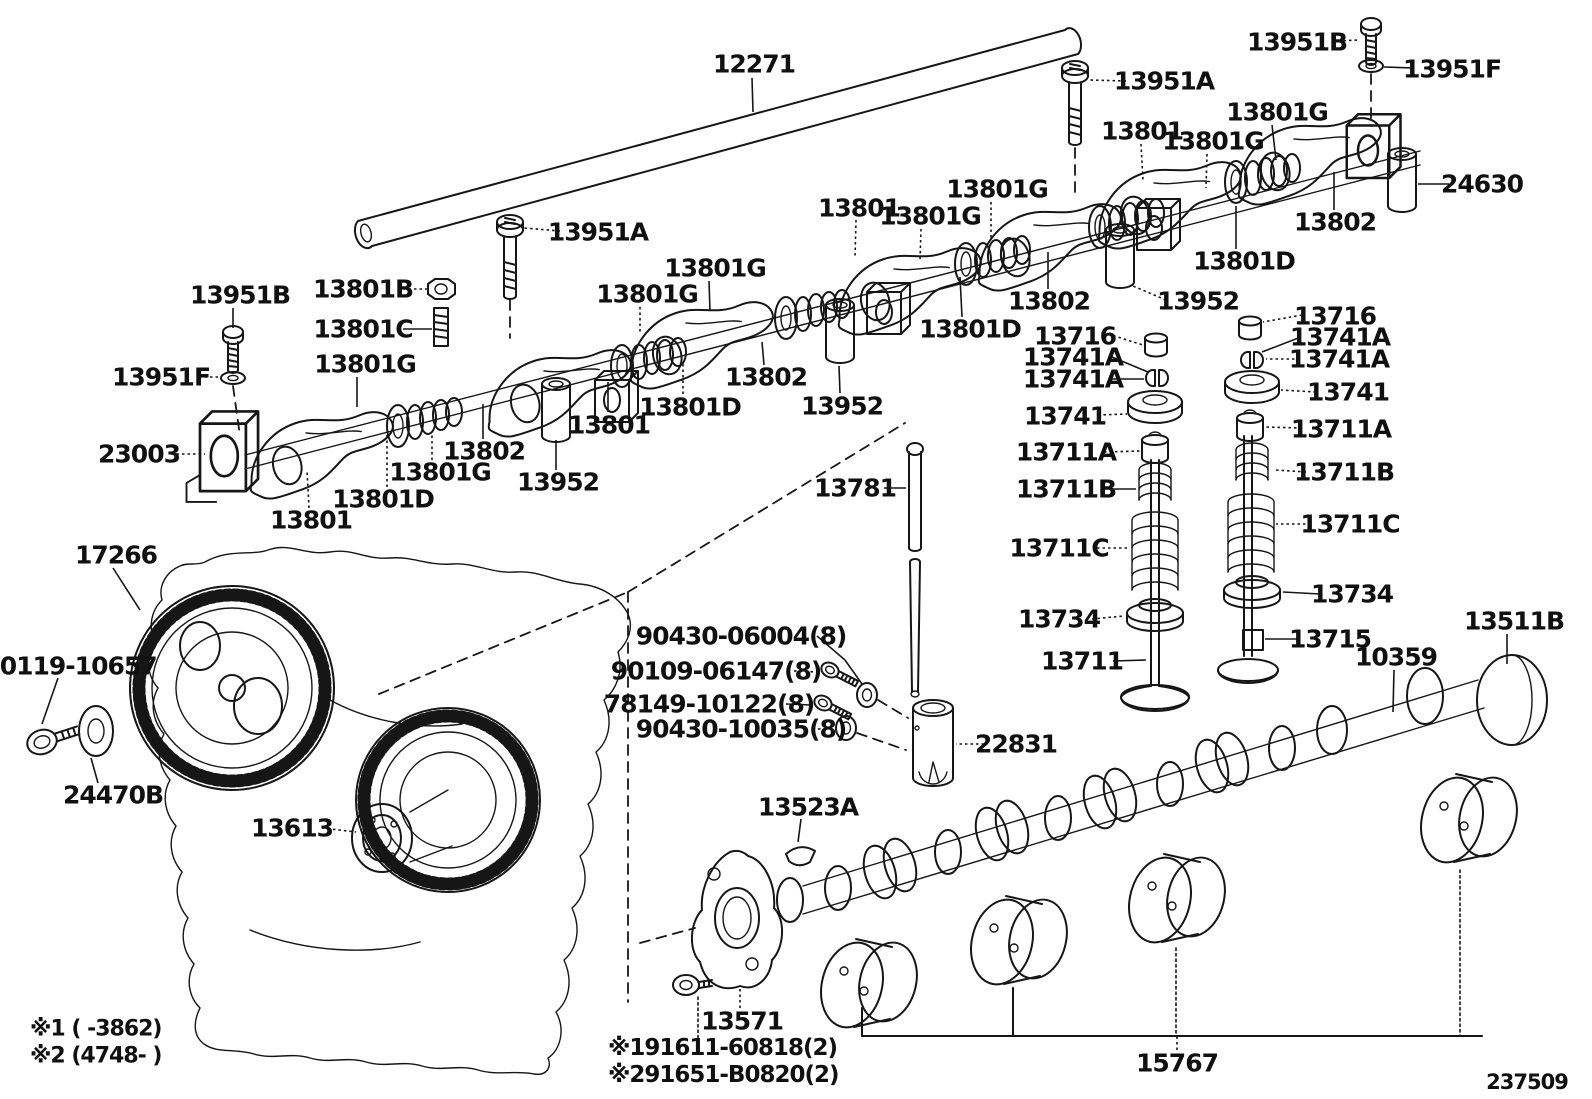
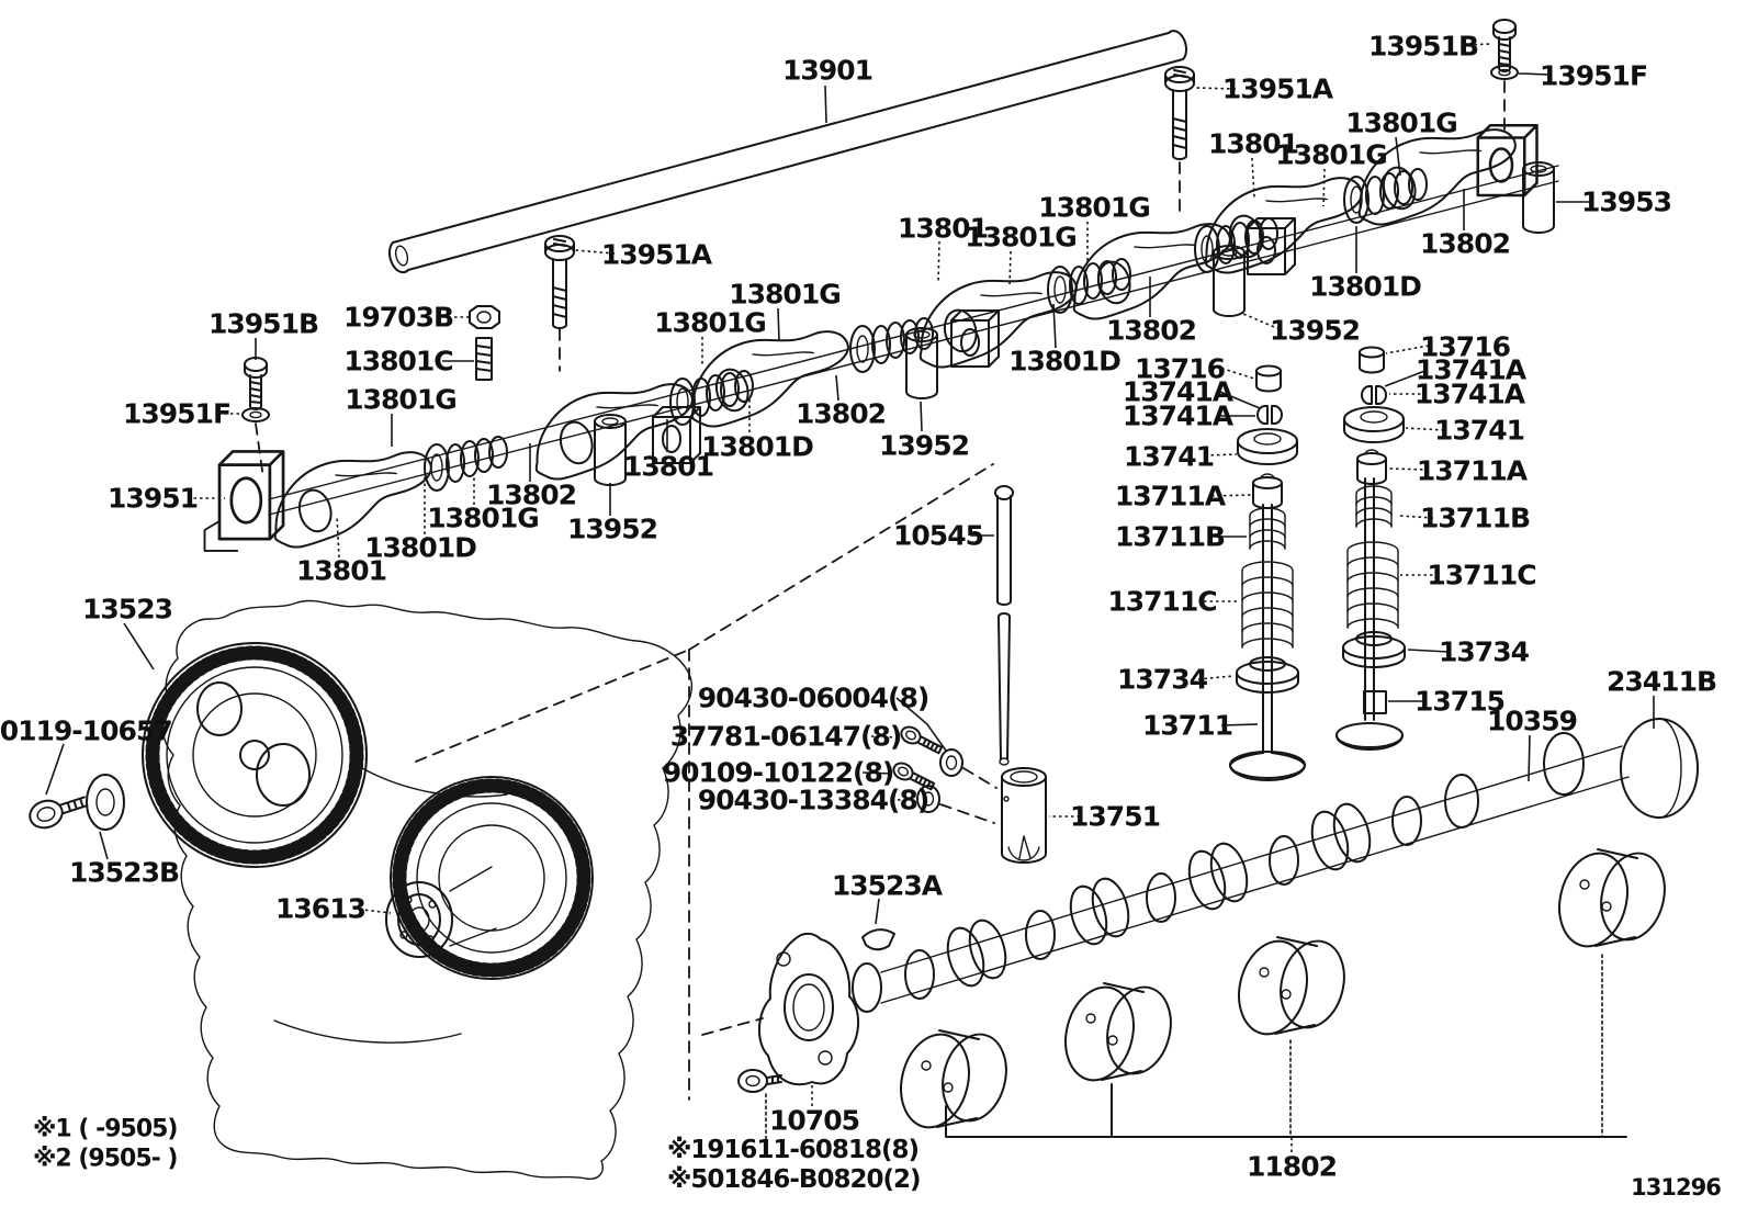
- 12271
+ 13901
  13951A
  13951B
  13951F
  13801G
  13801
  13801G
- 24630
+ 13953
  13802
  13801D
  13801G
  13801
  13801G
  13802
  13952
  13801D
  13951A
- 13801B
+ 19703B
  13801C
  13951B
  13951F
  13801G
- 23003
+ 13951
  13801
  13801D
  13801G
  13802
  13952
  13801
  13801D
  13801G
  13801G
  13802
  13952
- 13781
+ 10545
  13716
  13741A
  13741A
  13741
  13711A
  13711B
  13711C
  13734
  13711
  13716
  13741A
  13741A
  13741
  13711A
  13711B
  13711C
  13734
  13715
  10359
- 13511B
+ 23411B
- 17266
+ 13523
  0119-10657
- 24470B
+ 13523B
  13613
  13523A
- 13571
+ 10705
  90430-06004(8)
- 90109-06147(8)
+ 37781-06147(8)
- 78149-10122(8)
+ 90109-10122(8)
- 90430-10035(8)
+ 90430-13384(8)
- 22831
+ 13751
- 15767
+ 11802
- ※1 ( -3862)
+ ※1 ( -9505)
- ※2 (4748- )
+ ※2 (9505- )
- ※191611-60818(2)
+ ※191611-60818(8)
- ※291651-B0820(2)
+ ※501846-B0820(2)
- 237509
+ 131296
